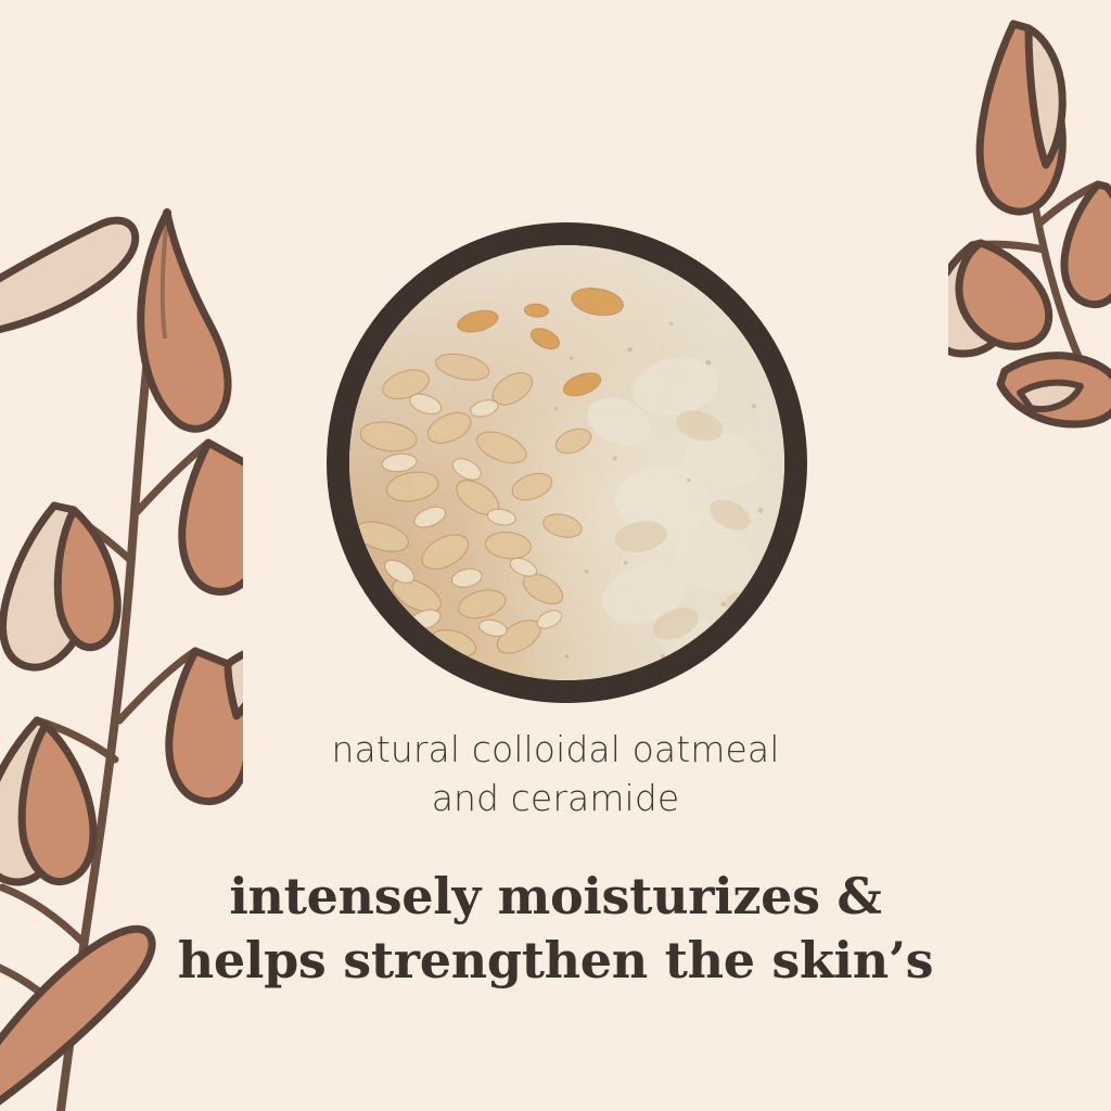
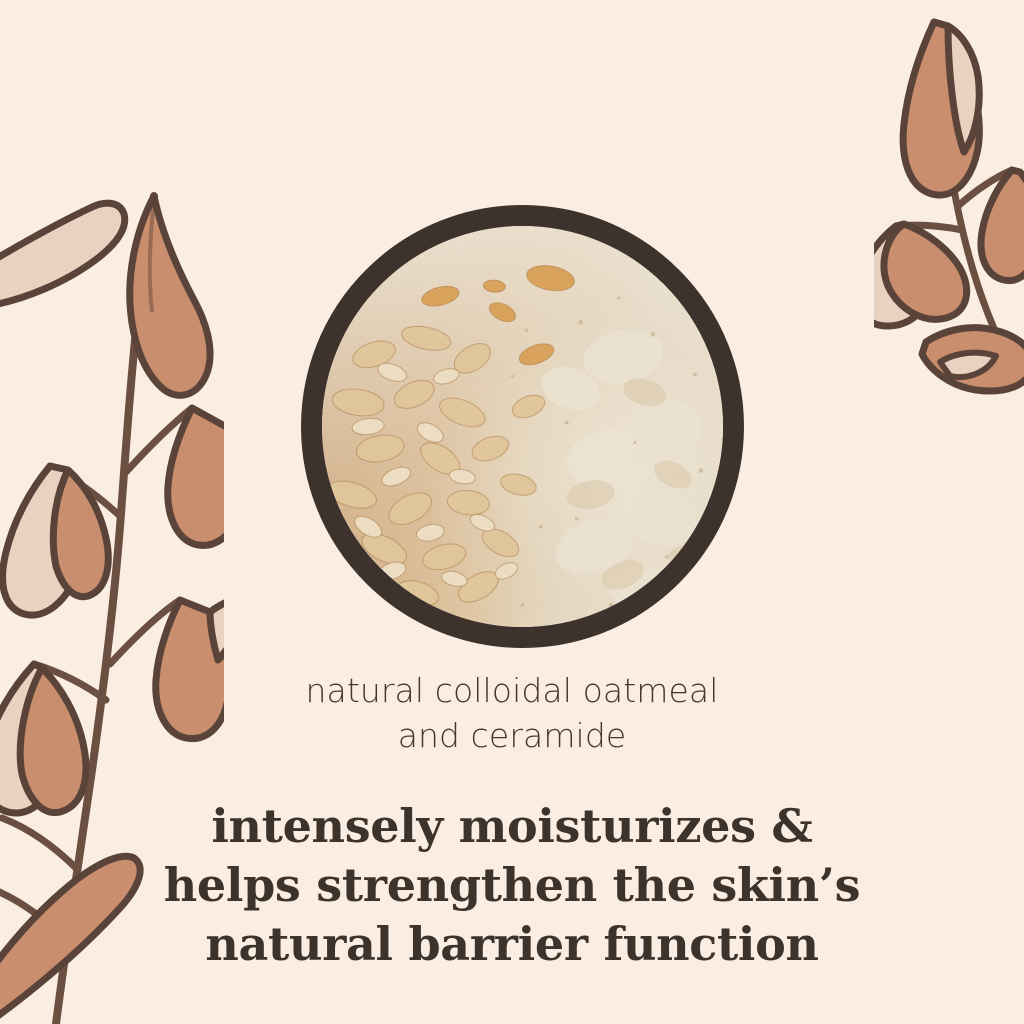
  natural colloidal oatmeal
  and ceramide
  intensely moisturizes &
  helps strengthen the skin’s
+ natural barrier function
